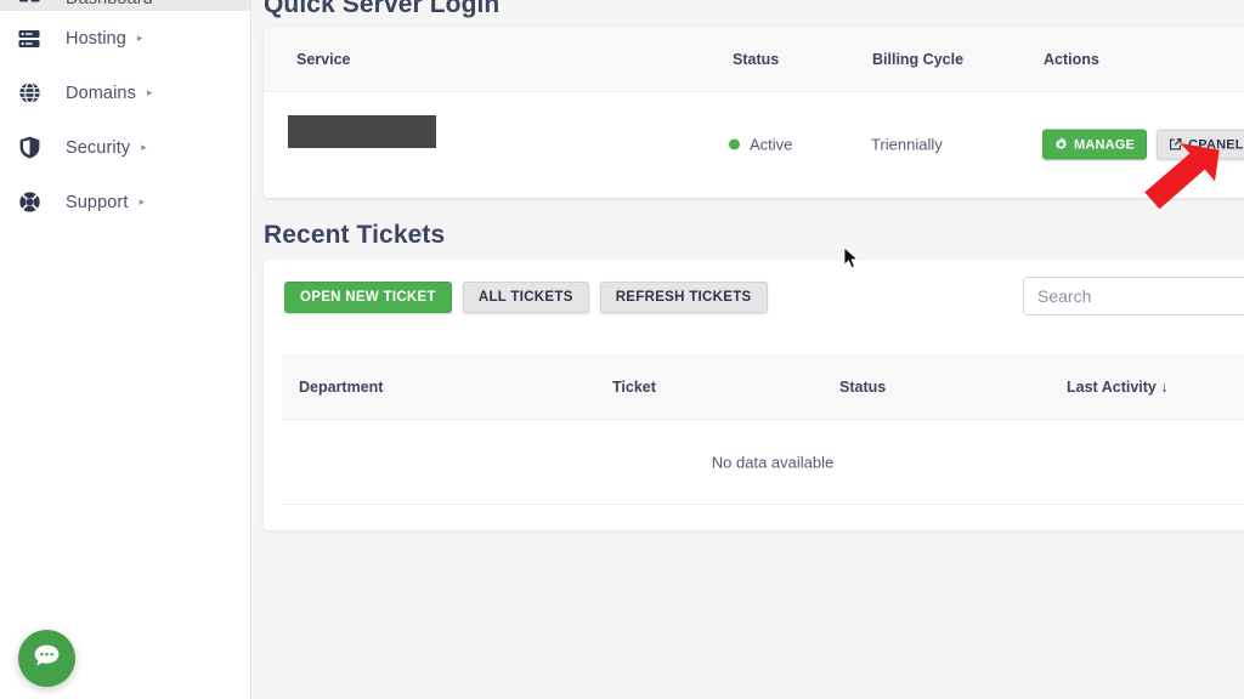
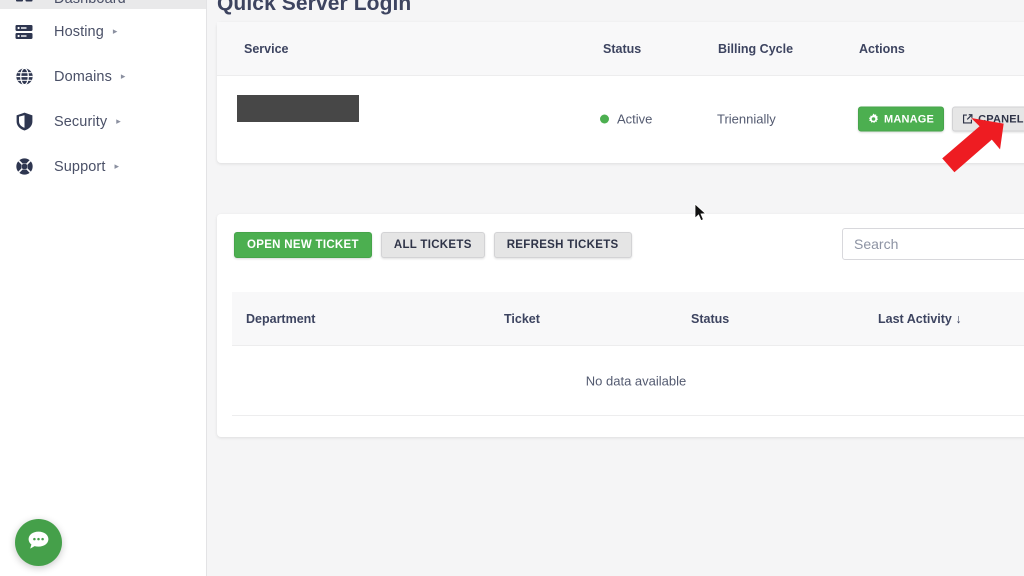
  Hosting
  ▸
  Domains
  ▸
  Security
  ▸
  Support
  ▸
  Quick Server Login
  Service
  Status
  Billing Cycle
  Actions
  Active
  Triennially
  MANAGE
  CPANEL
- Recent Tickets
  OPEN NEW TICKET
  ALL TICKETS
  REFRESH TICKETS
  Search
  Department
  Ticket
  Status
  Last Activity ↓
  No data available
